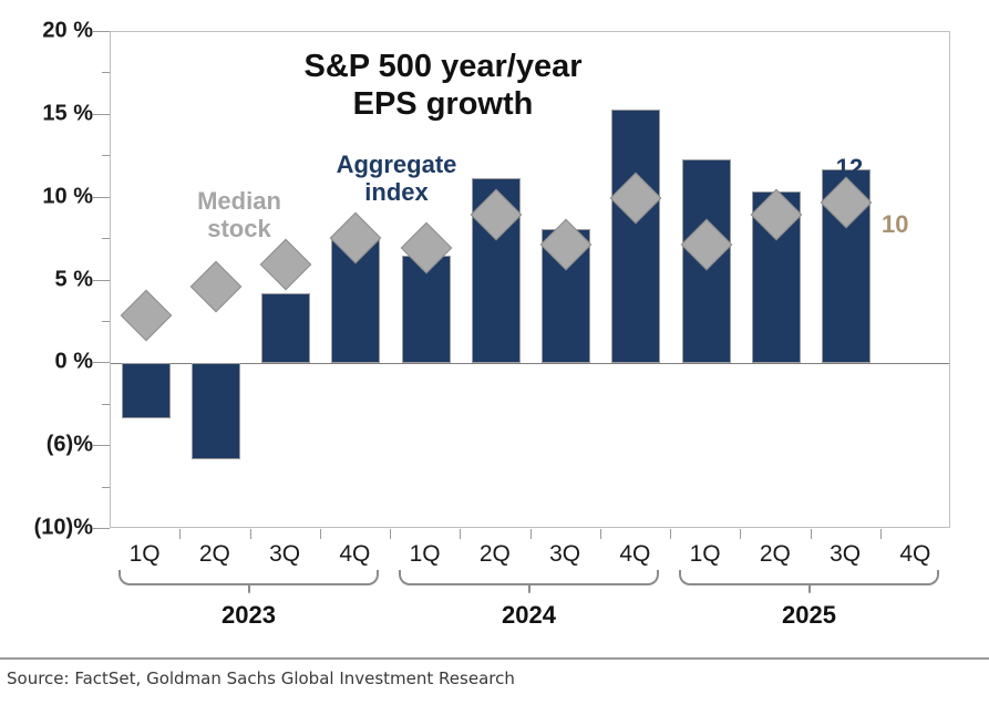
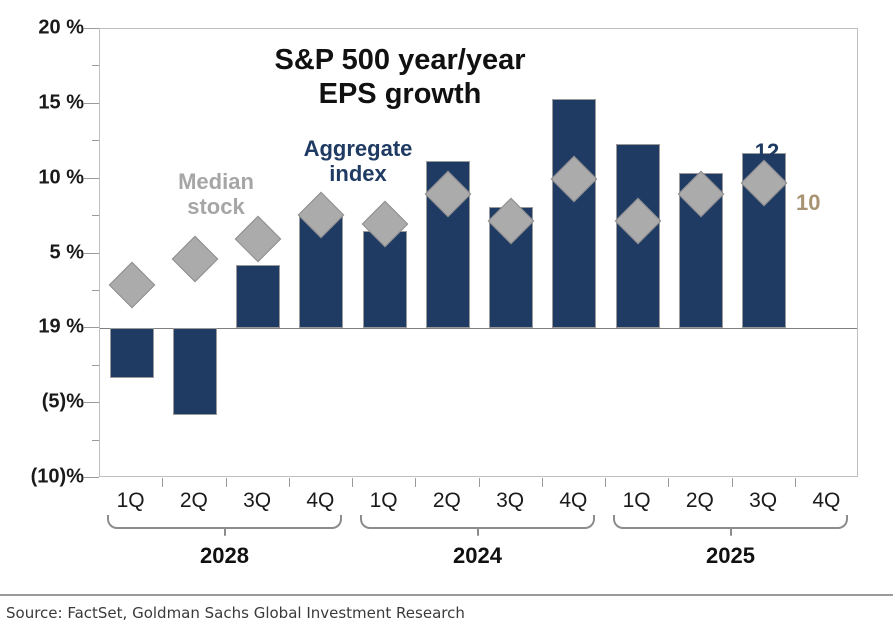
  20 %
  15 %
  10 %
  5 %
- 0 %
+ 19 %
- (6)%
+ (5)%
  (10)%
  S&P 500 year/year
  EPS growth
  Median
  stock
  Aggregate
  index
  12
  10
  1Q
  2Q
  3Q
  4Q
  1Q
  2Q
  3Q
  4Q
  1Q
  2Q
  3Q
  4Q
- 2023
+ 2028
  2024
  2025
  Source: FactSet, Goldman Sachs Global Investment Research
